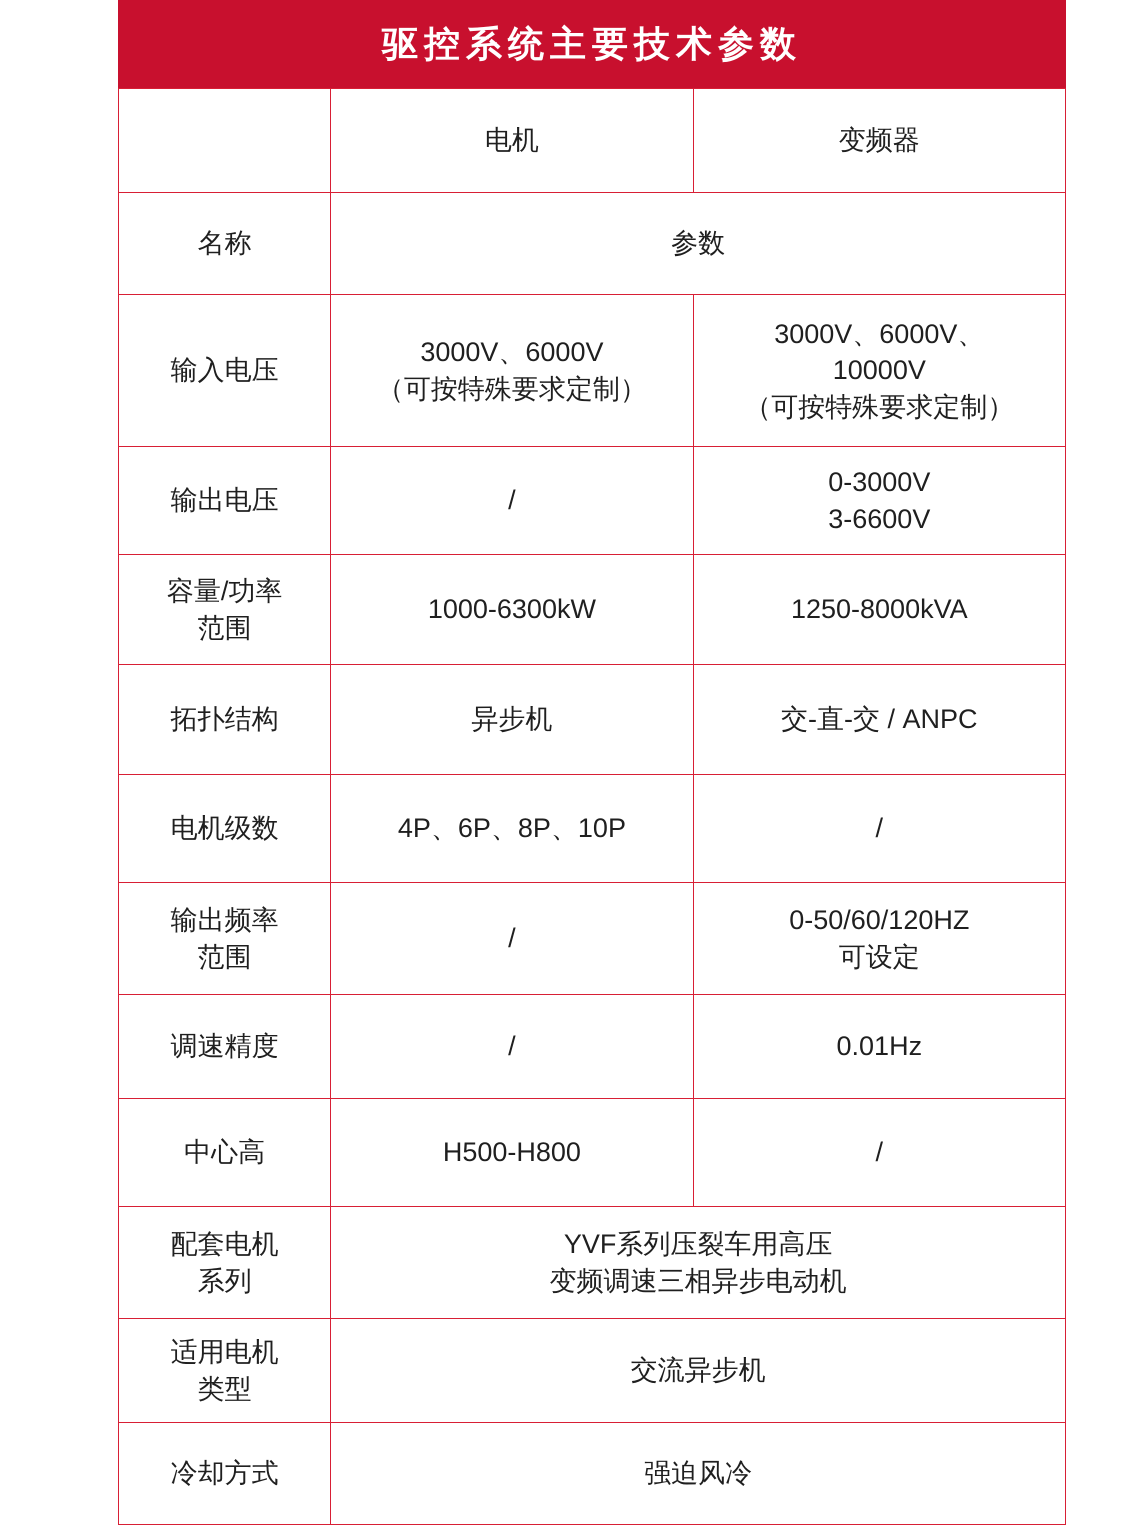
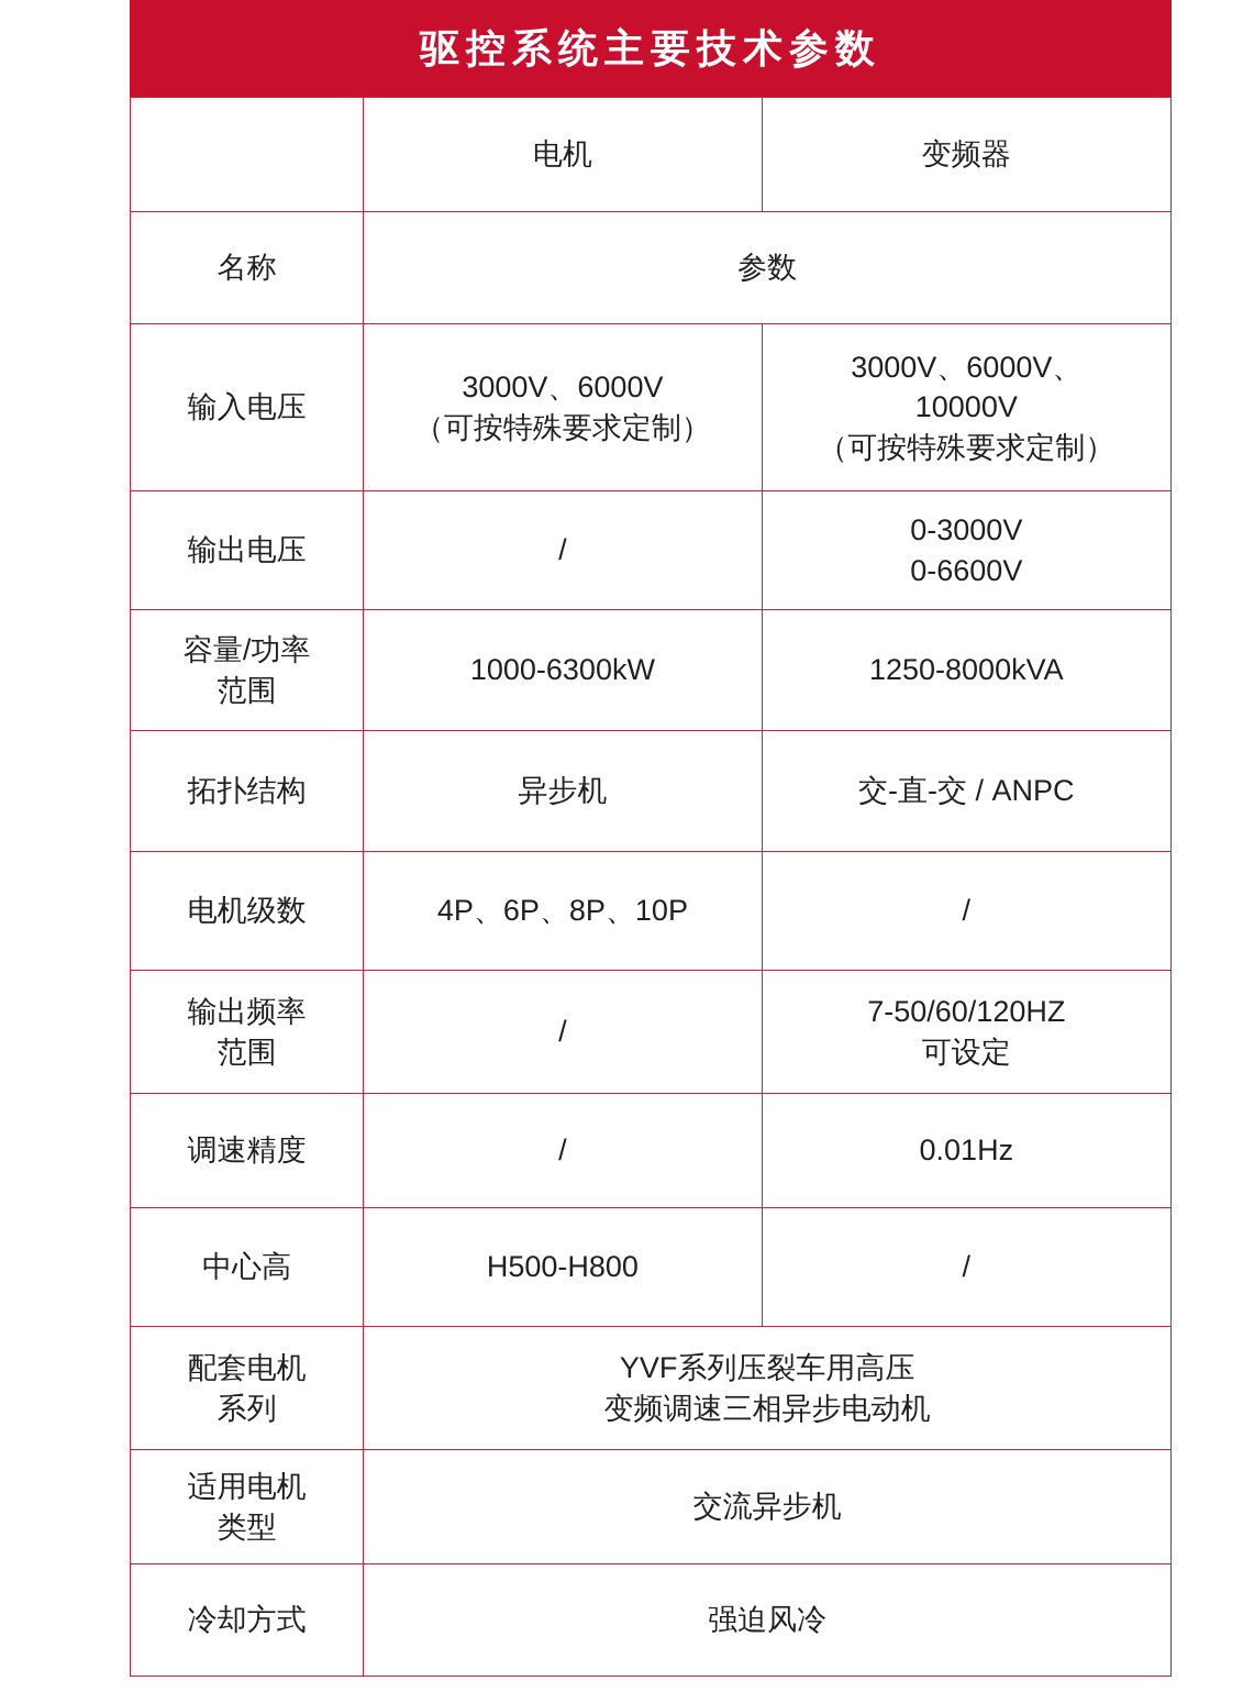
  驱控系统主要技术参数
  	电机	变频器
  名称	参数
  输入电压	3000V、6000V （可按特殊要求定制）	3000V、6000V、 10000V （可按特殊要求定制）
- 输出电压	/	0-3000V 3-6600V
+ 输出电压	/	0-3000V 0-6600V
  容量/功率 范围	1000-6300kW	1250-8000kVA
  拓扑结构	异步机	交-直-交 / ANPC
  电机级数	4P、6P、8P、10P	/
- 输出频率 范围	/	0-50/60/120HZ 可设定
+ 输出频率 范围	/	7-50/60/120HZ 可设定
  调速精度	/	0.01Hz
  中心高	H500-H800	/
  配套电机 系列	YVF系列压裂车用高压 变频调速三相异步电动机
  适用电机 类型	交流异步机
  冷却方式	强迫风冷
